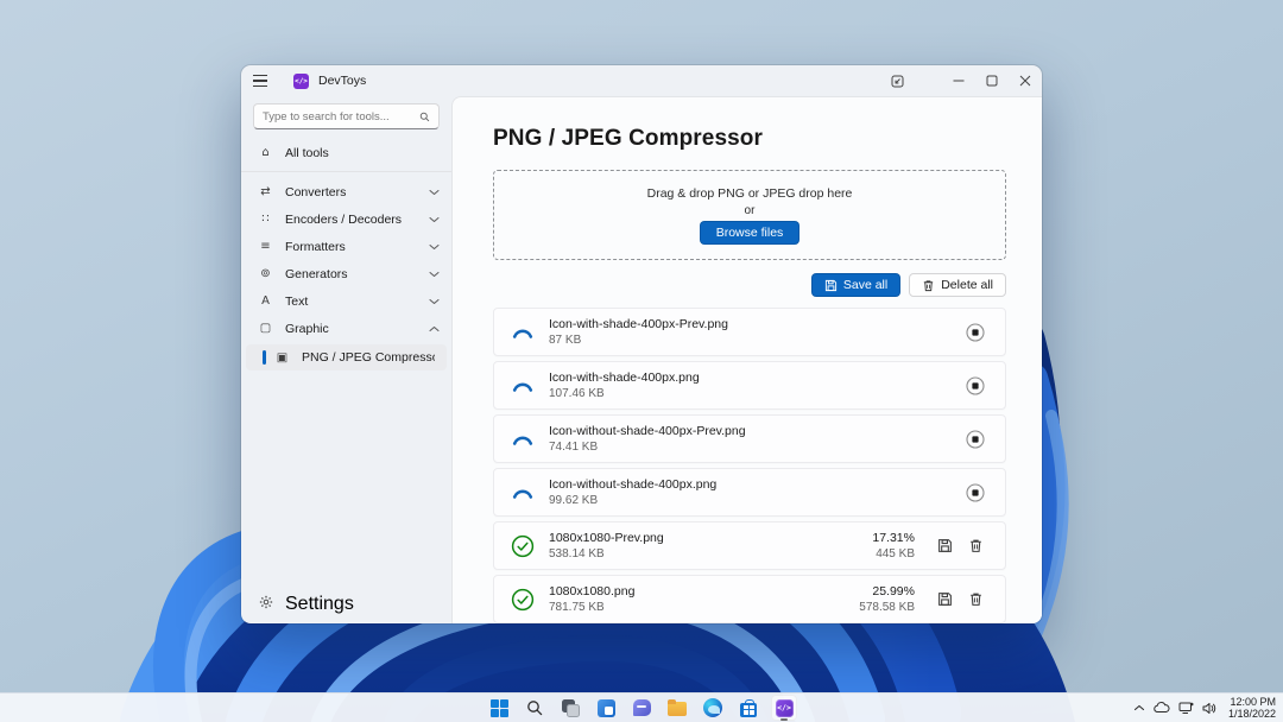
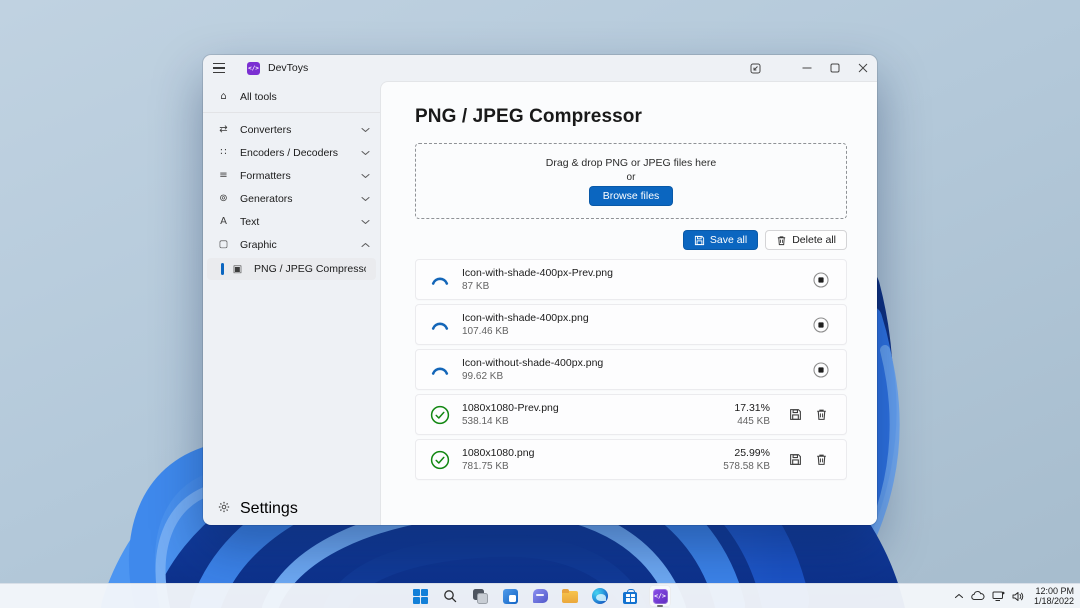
  DevToys
- Type to search for tools...
  ⌂
  All tools
  ⇄
  Converters
  ∷
  Encoders / Decoders
  ≡
  Formatters
  ⊚
  Generators
  A
  Text
  ▢
  Graphic
  ▣
  PNG / JPEG Compress
  Settings
  PNG / JPEG Compressor
- Drag & drop PNG or JPEG drop here
+ Drag & drop PNG or JPEG files here
  or
  Browse files
  Save all
  Delete all
  Icon-with-shade-400px-Prev.png
  87 KB
  Icon-with-shade-400px.png
  107.46 KB
- Icon-without-shade-400px-Prev.png
- 74.41 KB
  Icon-without-shade-400px.png
  99.62 KB
  1080x1080-Prev.png
  538.14 KB
  17.31%
  445 KB
  1080x1080.png
  781.75 KB
  25.99%
  578.58 KB
  </>
  12:00 PM
  1/18/2022
